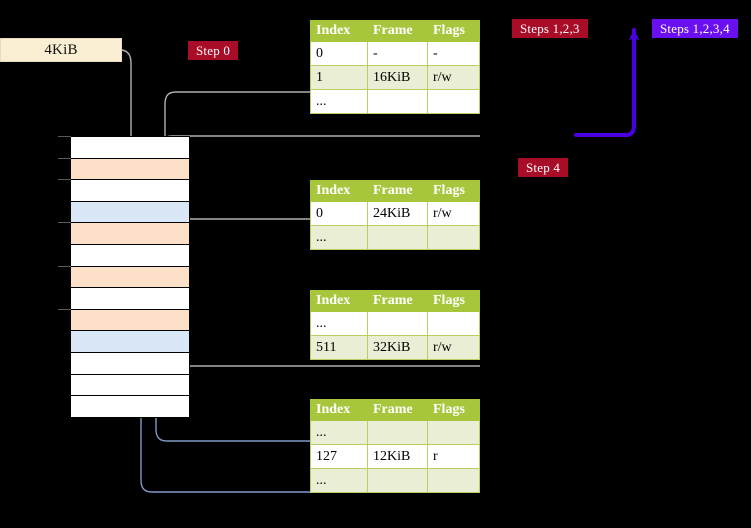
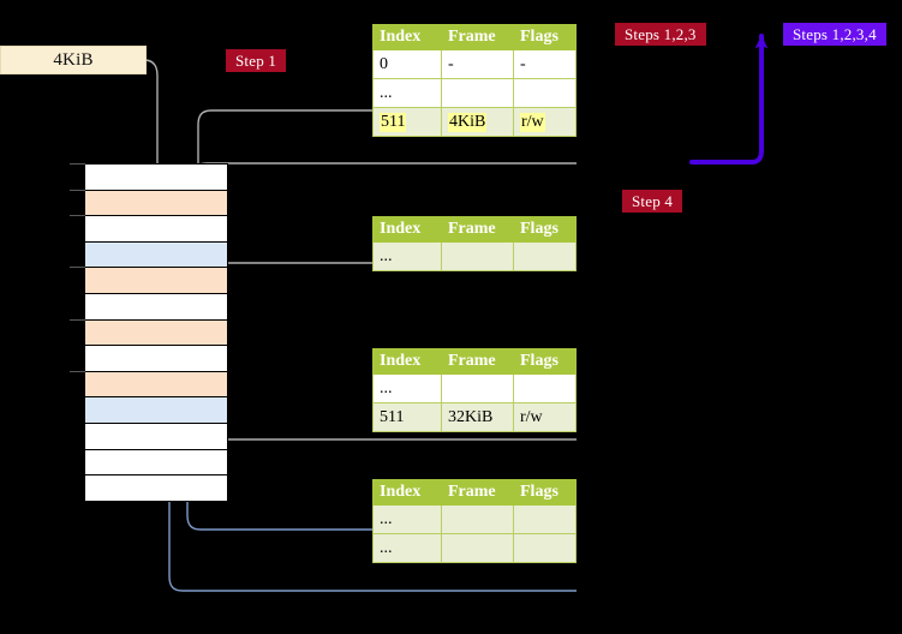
  4KiB
- Step 0
+ Step 1
  Steps 1,2,3
  Steps 1,2,3,4
  Step 4
  Index	Frame	Flags
  0	-	-
- 1	16KiB	r/w
  ...
+ 511	4KiB	r/w
  Index	Frame	Flags
- 0	24KiB	r/w
  ...
  Index	Frame	Flags
  ...
  511	32KiB	r/w
  Index	Frame	Flags
  ...
- 127	12KiB	r
  ...
